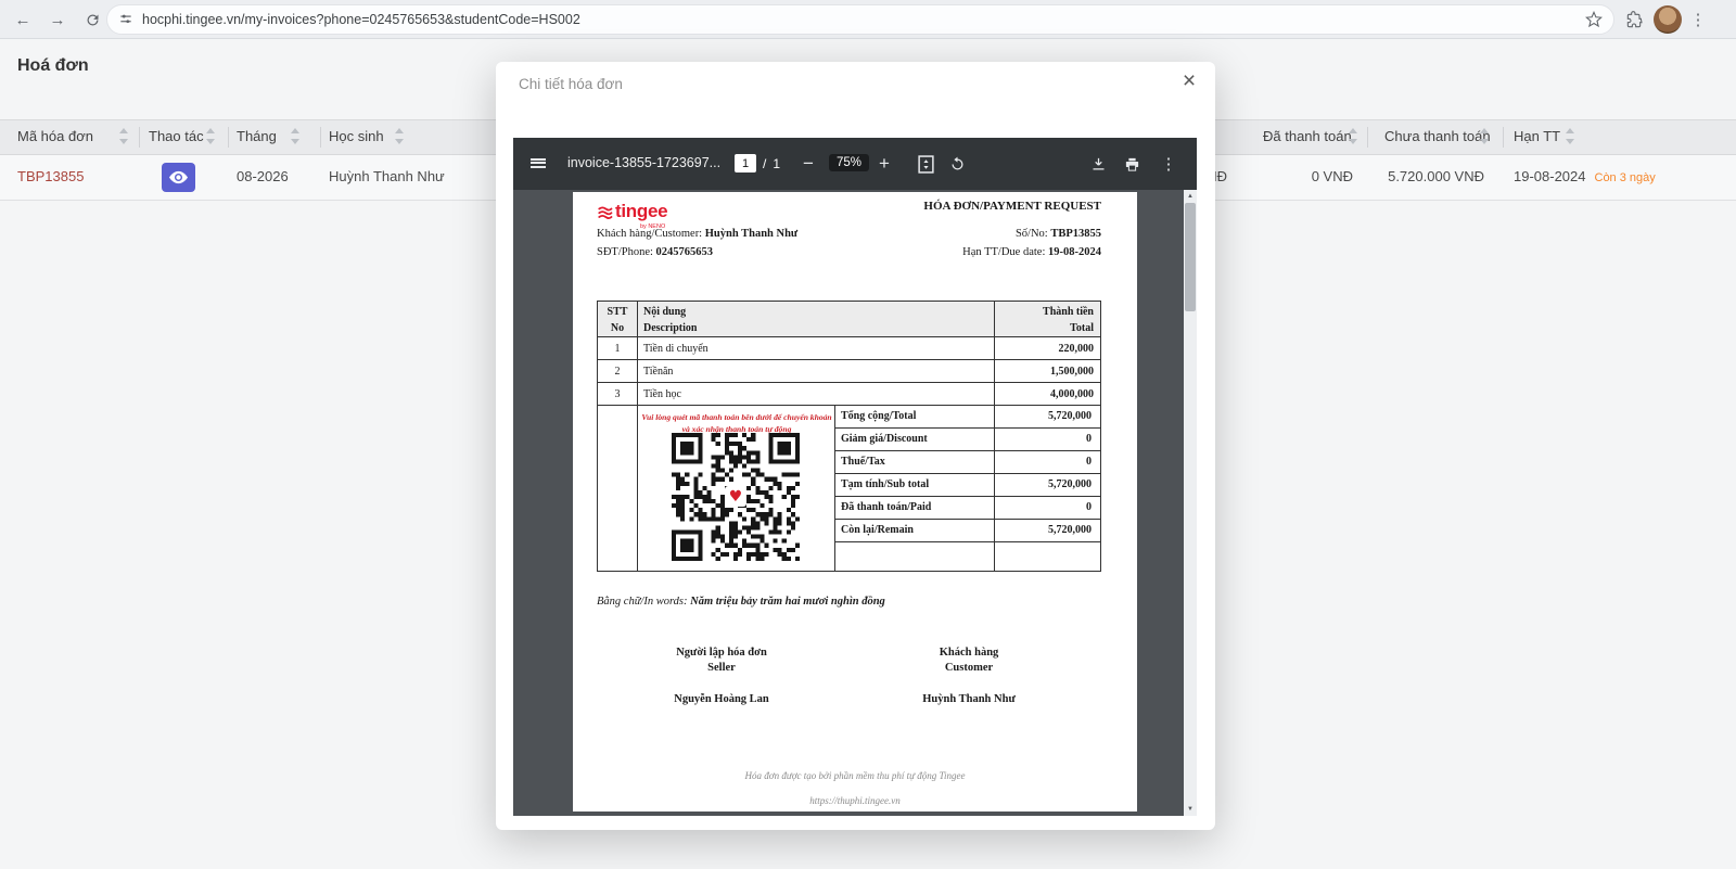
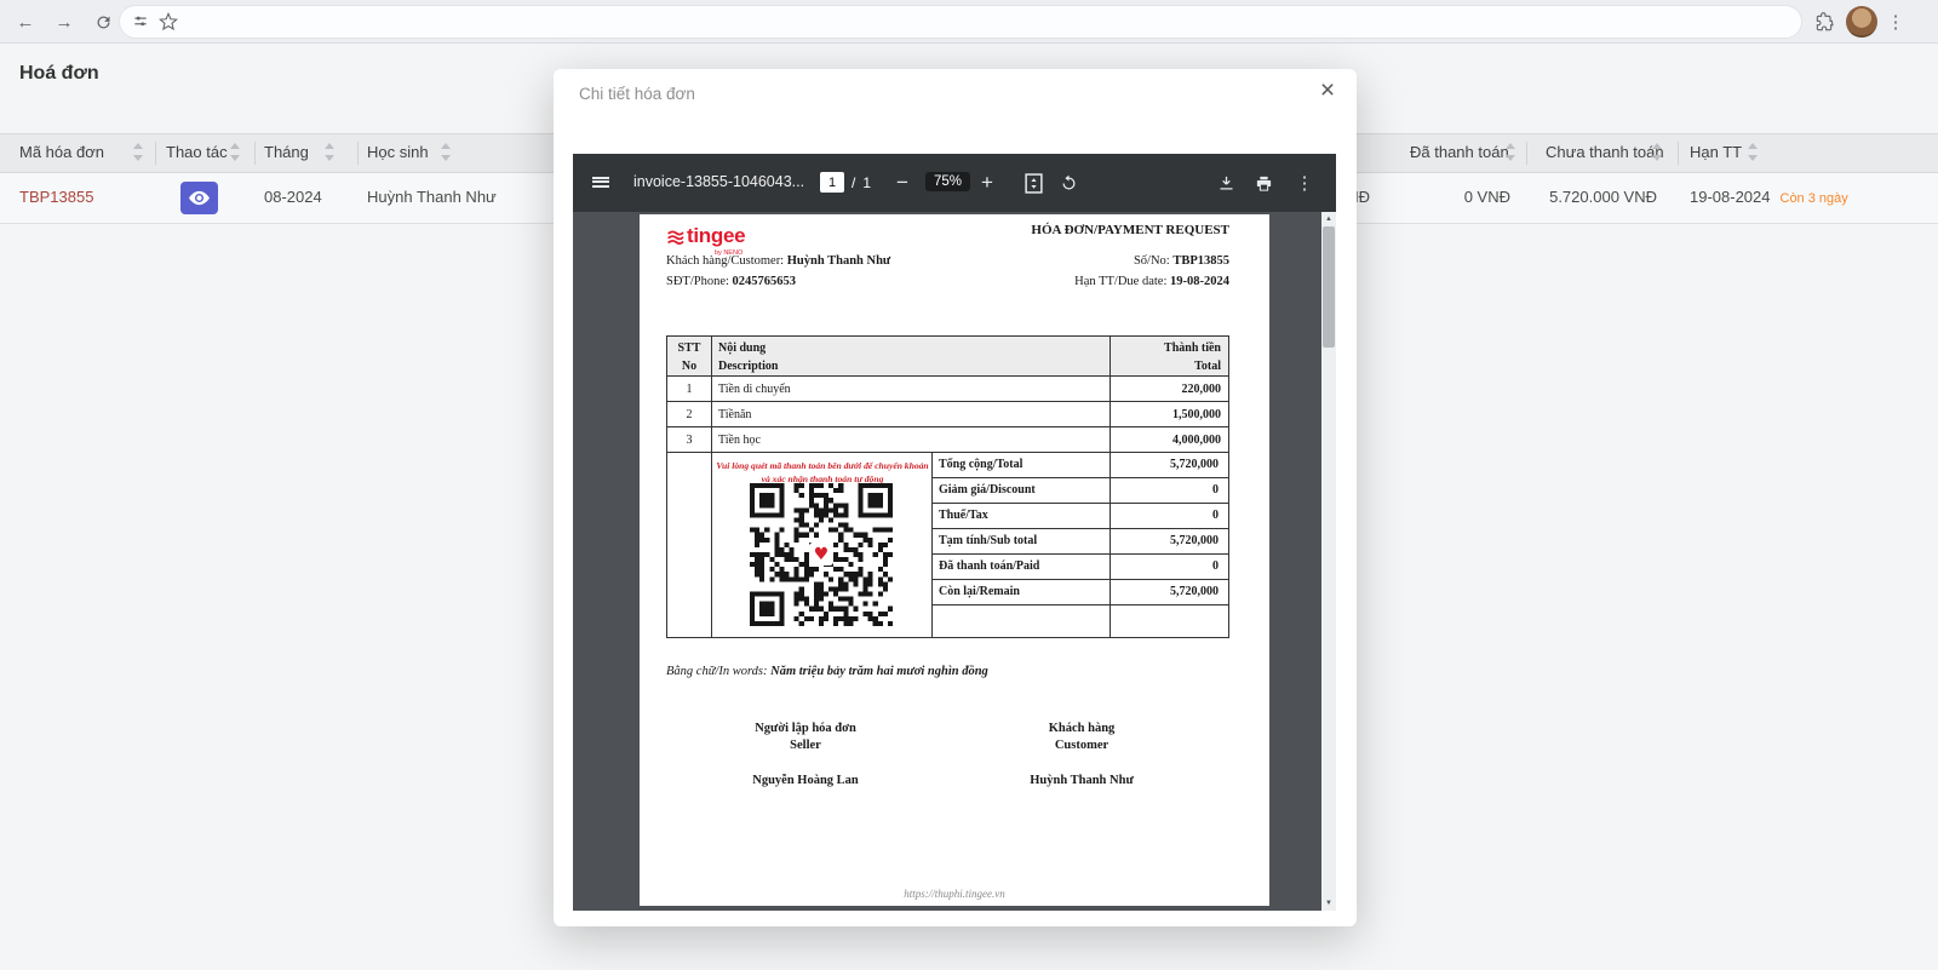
  ←
  →
- hocphi.tingee.vn/my-invoices?phone=0245765653&studentCode=HS002
  ⋮
  Hoá đơn
  Mã hóa đơn
  Thao tác
  Tháng
  Học sinh
  Đã thanh toán
  Chưa thanh toán
  Hạn TT
  TBP13855
- 08-2026
+ 08-2024
  Huỳnh Thanh Như
  0 VNĐ
  5.720.000 VNĐ
  19-08-2024 Còn 3 ngày
  Chi tiết hóa đơn
  ×
- invoice-13855-1723697...
+ invoice-13855-1046043...
  1
  /
  1
  −
  75%
  +
  ⋮
  tingee
  HÓA ĐƠN/PAYMENT REQUEST
  Khách hàng/Customer: Huỳnh Thanh Như
  Số/No: TBP13855
  SĐT/Phone: 0245765653
  Hạn TT/Due date: 19-08-2024
  STT
  No
  Nội dung
  Description
  Thành tiền
  Total
  1
  Tiền di chuyển
  220,000
  2
  Tiềnăn
  1,500,000
  3
  Tiền học
  4,000,000
  Vui lòng quét mã thanh toán bên dưới để chuyển khoản và xác nhận thanh toán tự động
  ♥
  Tổng cộng/Total
  5,720,000
  Giảm giá/Discount
  0
  Thuế/Tax
  0
  Tạm tính/Sub total
  5,720,000
  Đã thanh toán/Paid
  0
  Còn lại/Remain
  5,720,000
  Bằng chữ/In words: Năm triệu bảy trăm hai mươi nghìn đồng
  Người lập hóa đơn
  Seller
  Khách hàng
  Customer
  Nguyễn Hoàng Lan
  Huỳnh Thanh Như
- Hóa đơn được tạo bởi phần mềm thu phí tự động Tingee
  https://thuphi.tingee.vn
